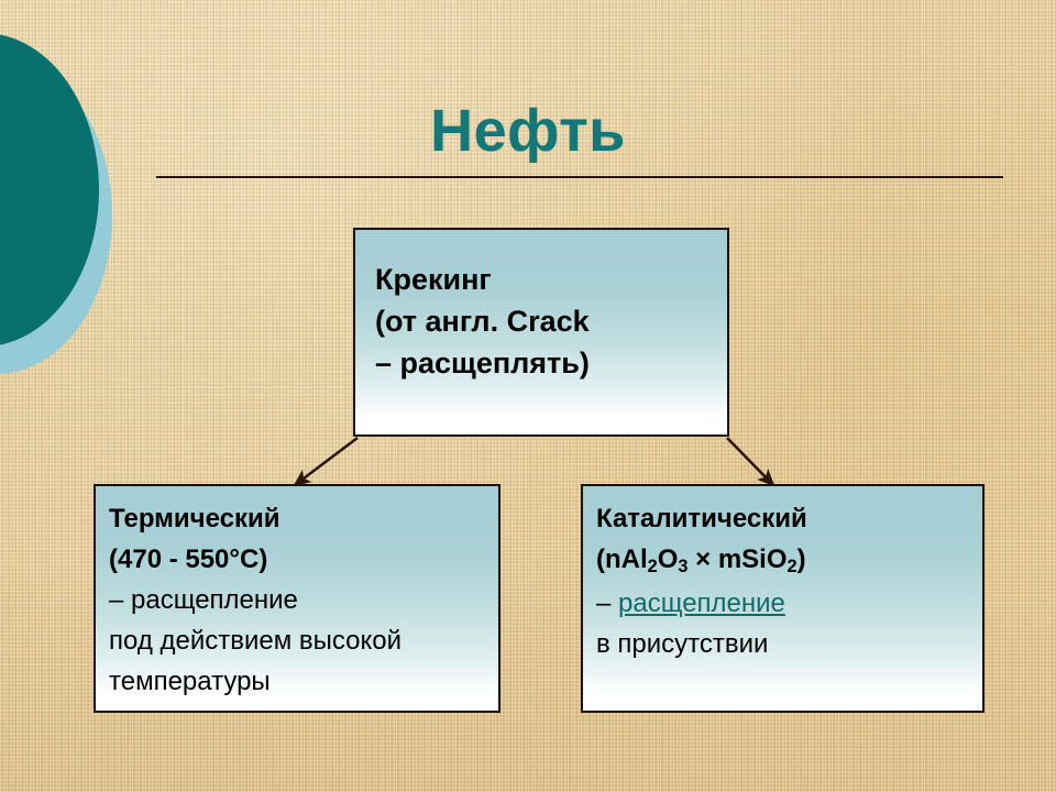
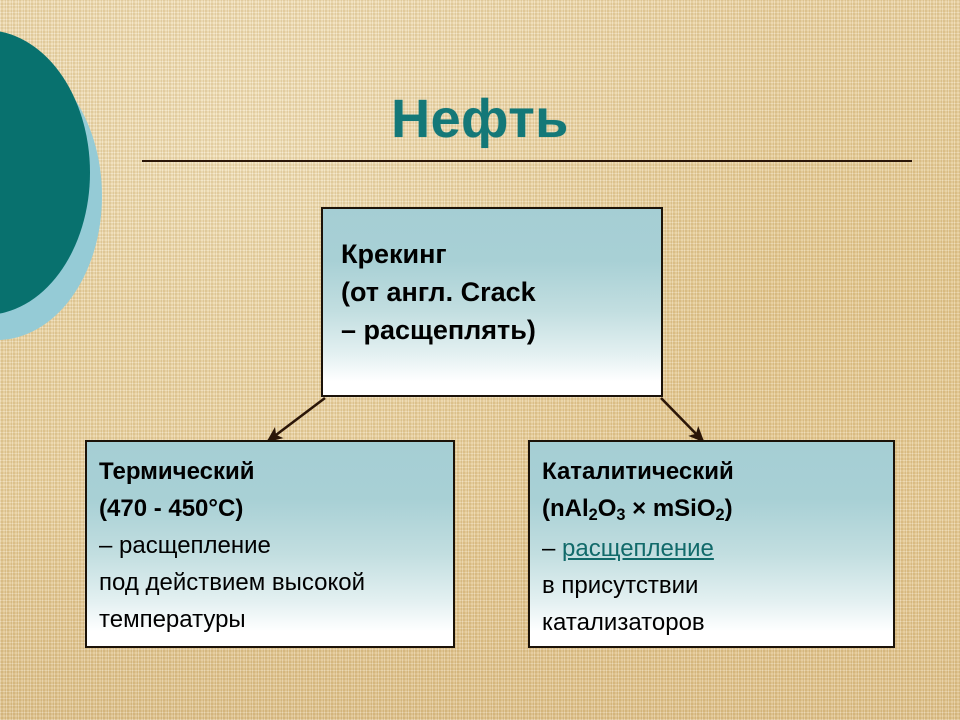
  Нефть
  Крекинг
  (от англ. Crack
  – расщеплять)
  Термический
- (470 - 550°C)
+ (470 - 450°C)
  – расщепление
  под действием высокой
  температуры
  Каталитический
  (nAl2O3 × mSiO2)
  – расщепление
  в присутствии
+ катализаторов
